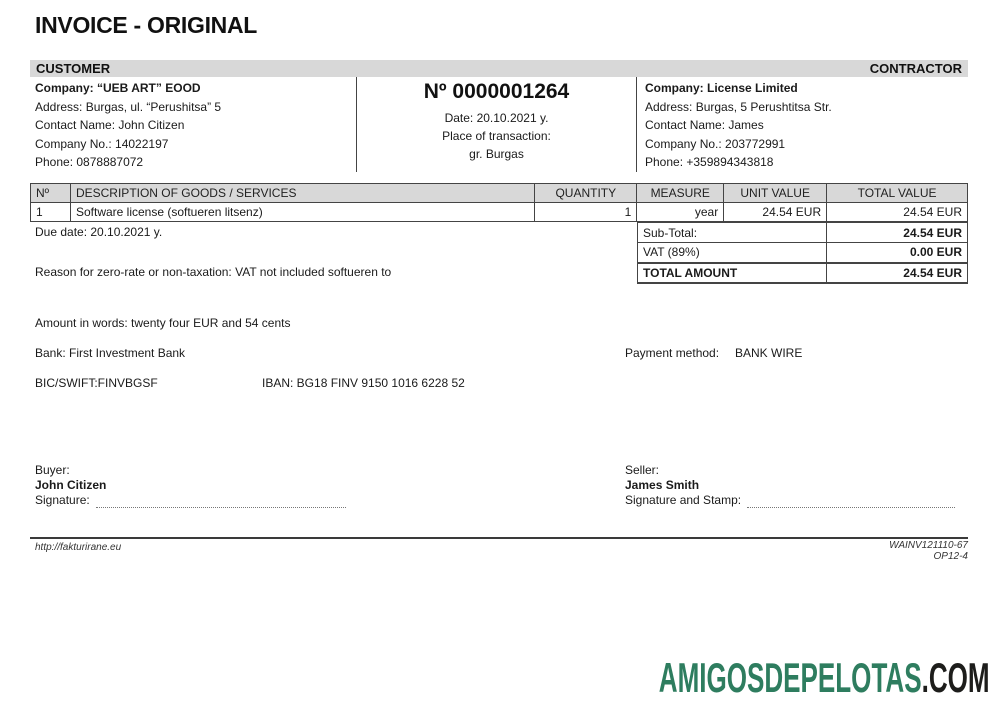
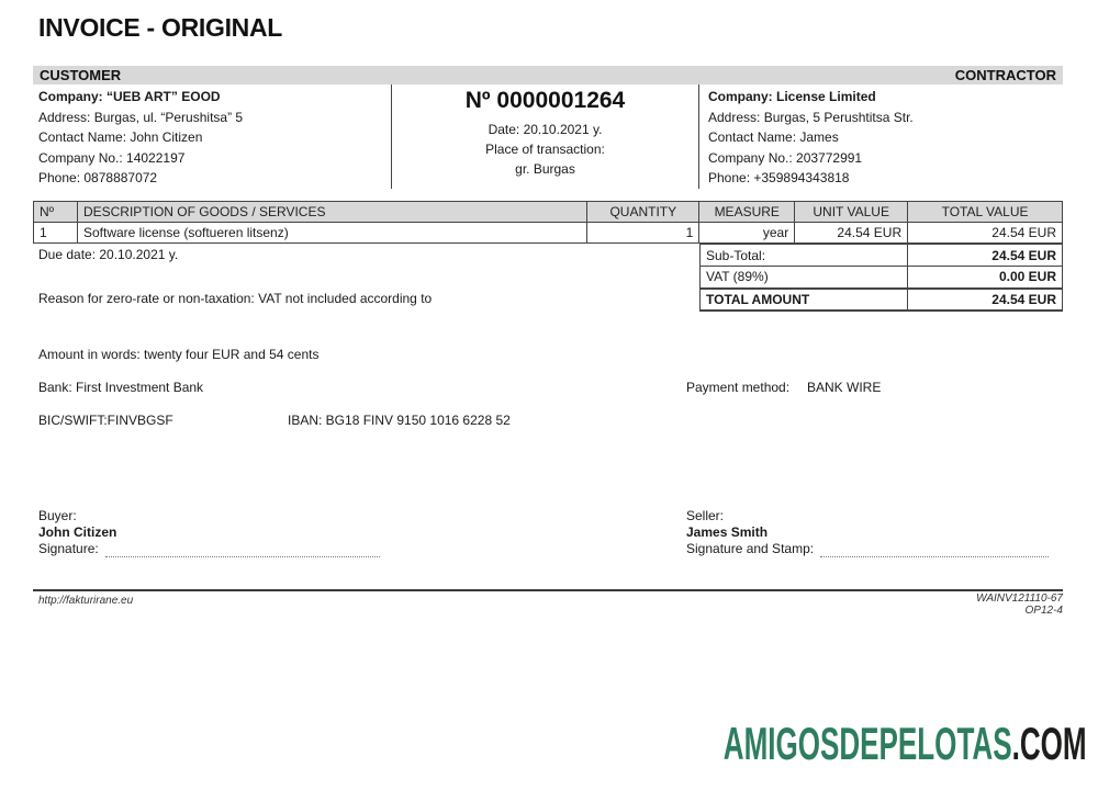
  INVOICE - ORIGINAL
  CUSTOMER
  CONTRACTOR
  Company: “UEB ART” EOOD
  Address: Burgas, ul. “Perushitsa” 5
  Contact Name: John Citizen
  Company No.: 14022197
  Phone: 0878887072
  Nº 0000001264
  Date: 20.10.2021 y.
  Place of transaction:
  gr. Burgas
  Company: License Limited
  Address: Burgas, 5 Perushtitsa Str.
  Contact Name: James
  Company No.: 203772991
  Phone: +359894343818
  Nº	DESCRIPTION OF GOODS / SERVICES	QUANTITY	MEASURE	UNIT VALUE	TOTAL VALUE
  1	Software license (softueren litsenz)	1	year	24.54 EUR	24.54 EUR
  Sub-Total:	24.54 EUR
  VAT (89%)	0.00 EUR
  TOTAL AMOUNT	24.54 EUR
  Due date: 20.10.2021 y.
- Reason for zero-rate or non-taxation: VAT not included softueren to
+ Reason for zero-rate or non-taxation: VAT not included according to
  Amount in words: twenty four EUR and 54 cents
  Bank: First Investment Bank
  Payment method:
  BANK WIRE
  BIC/SWIFT:FINVBGSF
  IBAN: BG18 FINV 9150 1016 6228 52
  Buyer:
  John Citizen
  Signature:
  Seller:
  James Smith
  Signature and Stamp:
  http://fakturirane.eu
  WAINV121110-67
  OP12-4
  AMIGOSDEPELOTAS.COM
